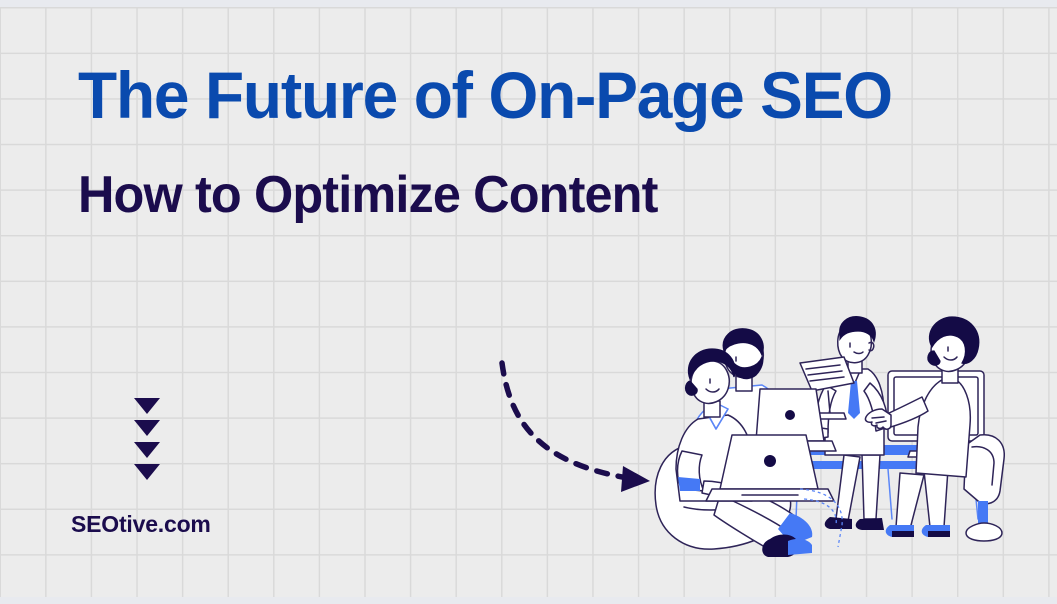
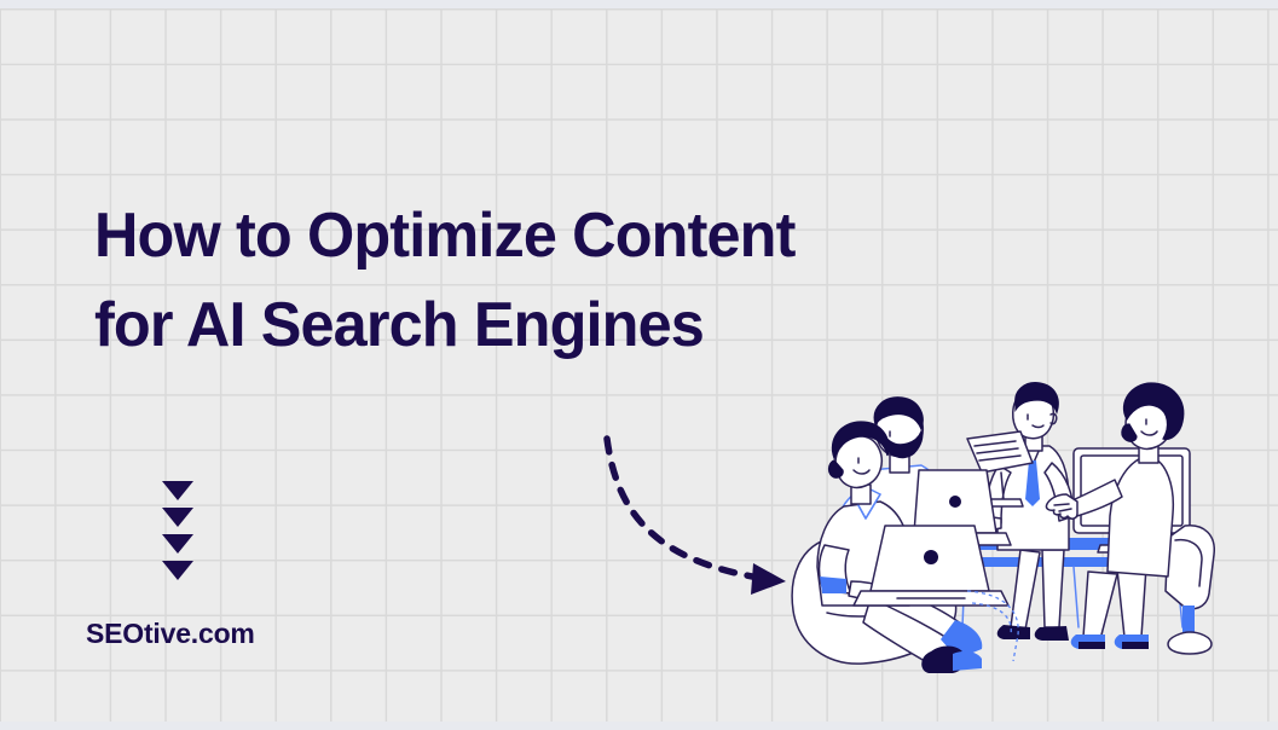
- The Future of On-Page SEO
  How to Optimize Content
+ for AI Search Engines
  SEOtive.com
